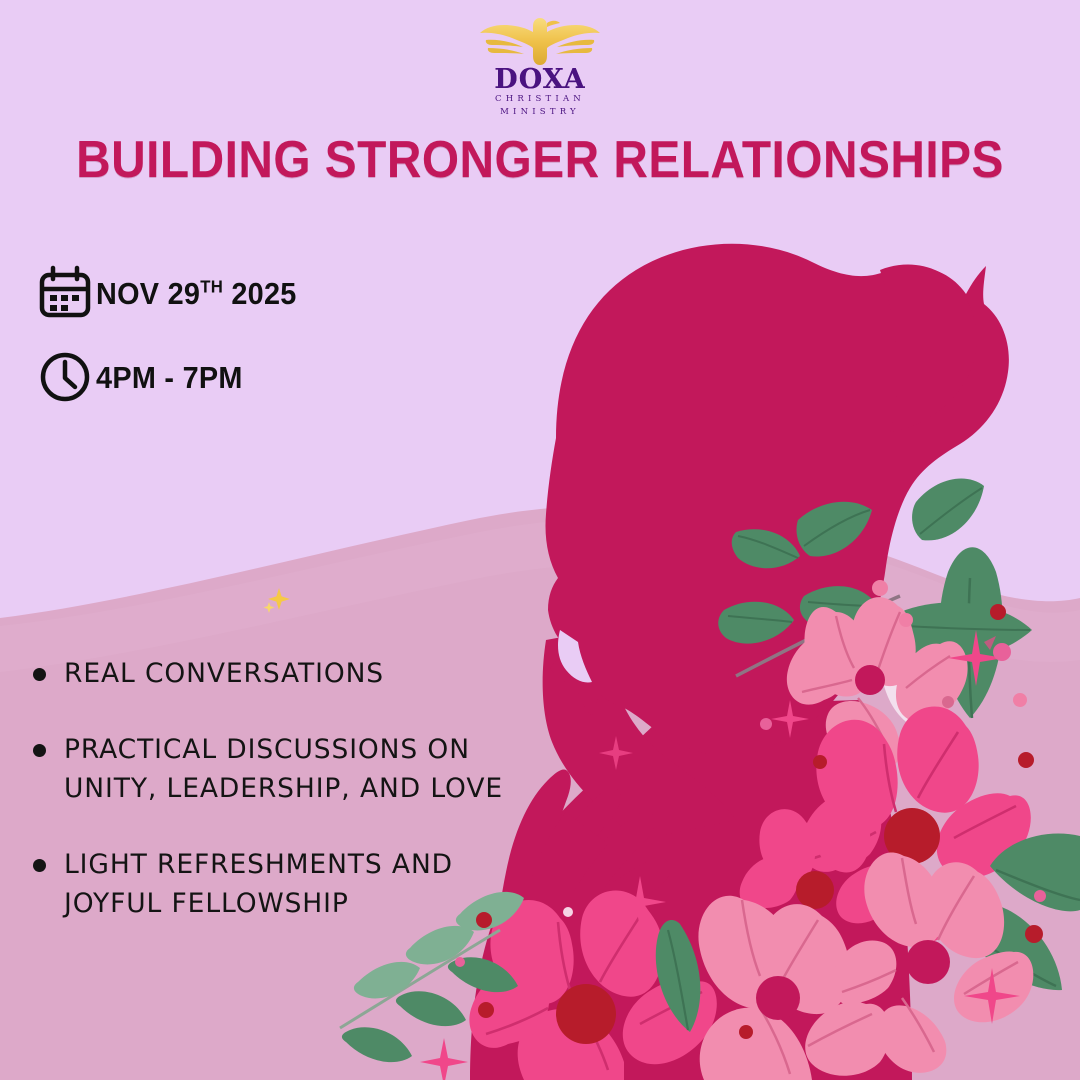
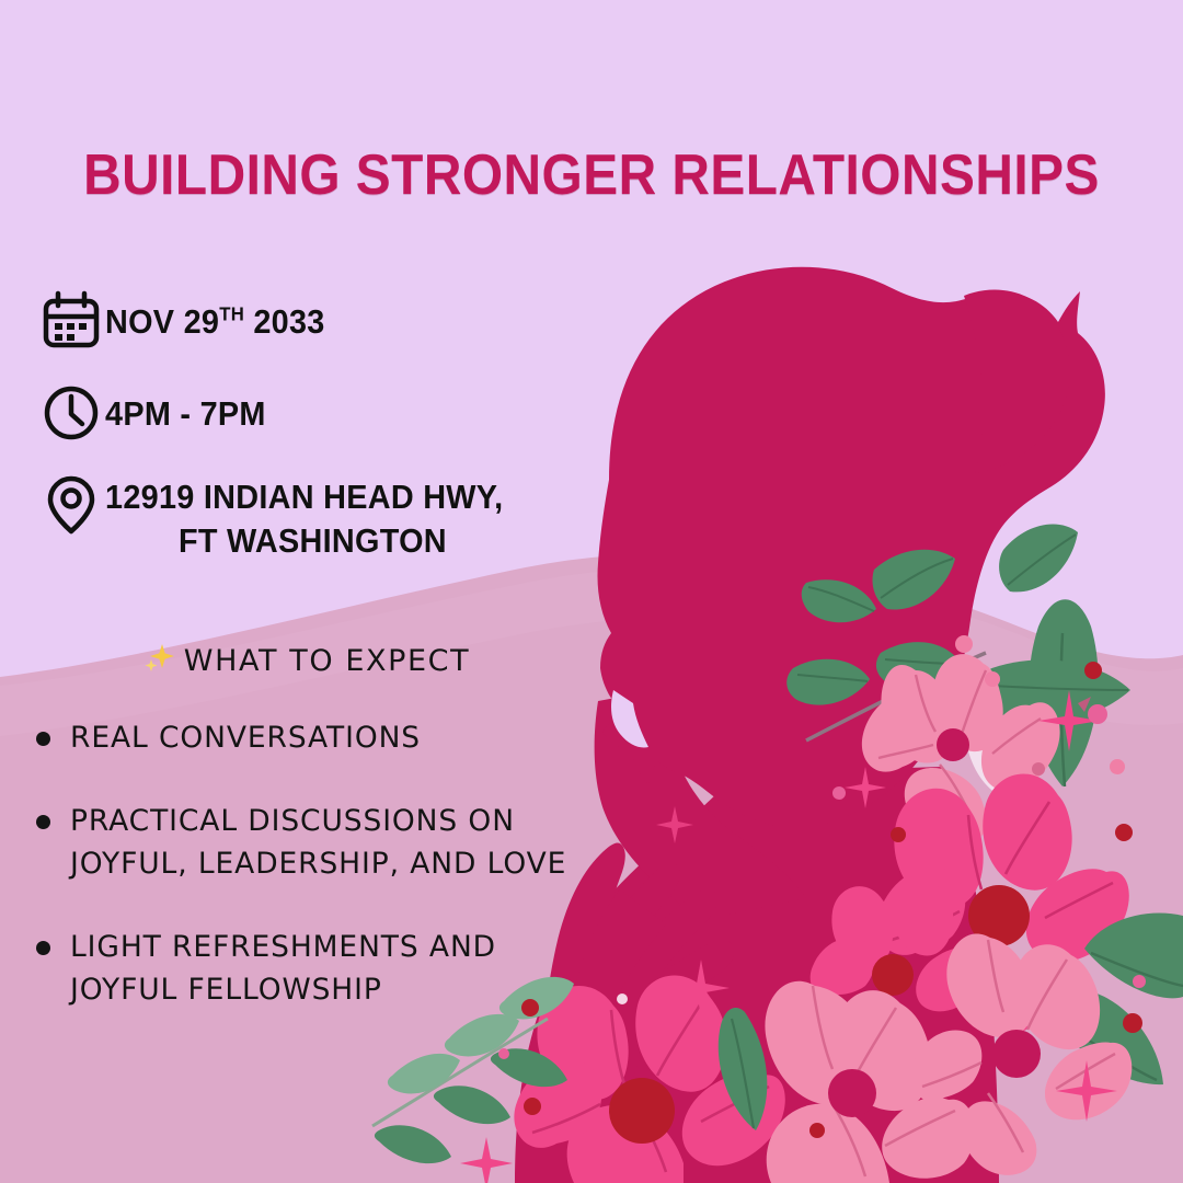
- DOXA
- CHRISTIAN
- MINISTRY
  BUILDING STRONGER RELATIONSHIPS
- NOV 29TH 2025
+ NOV 29TH 2033
  4PM - 7PM
+ 12919 INDIAN HEAD HWY,
+ FT WASHINGTON
+ WHAT TO EXPECT
  REAL CONVERSATIONS
- PRACTICAL DISCUSSIONS ON UNITY, LEADERSHIP, AND LOVE
+ PRACTICAL DISCUSSIONS ON JOYFUL, LEADERSHIP, AND LOVE
  LIGHT REFRESHMENTS AND JOYFUL FELLOWSHIP
